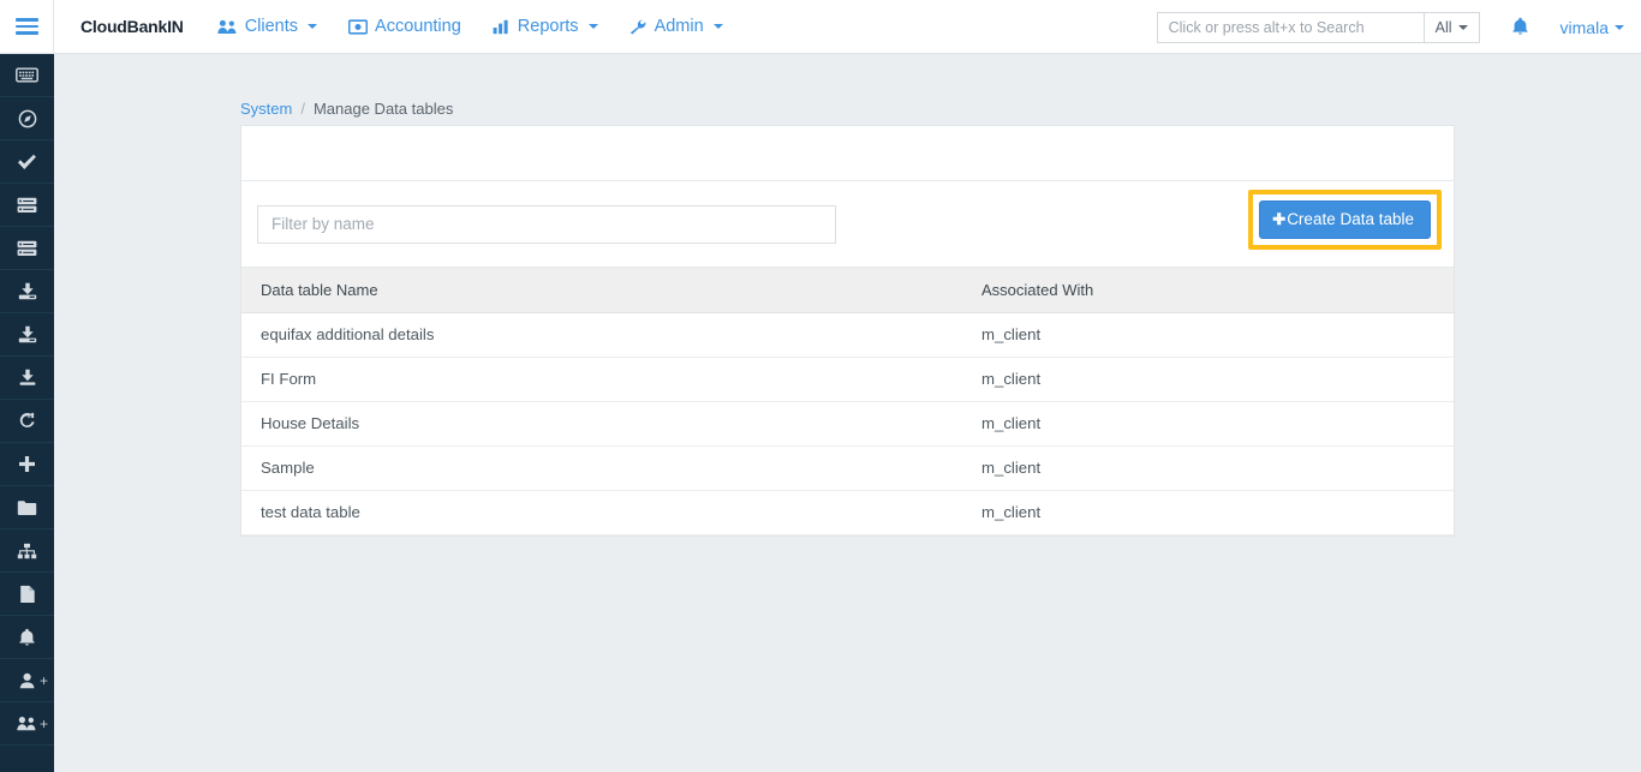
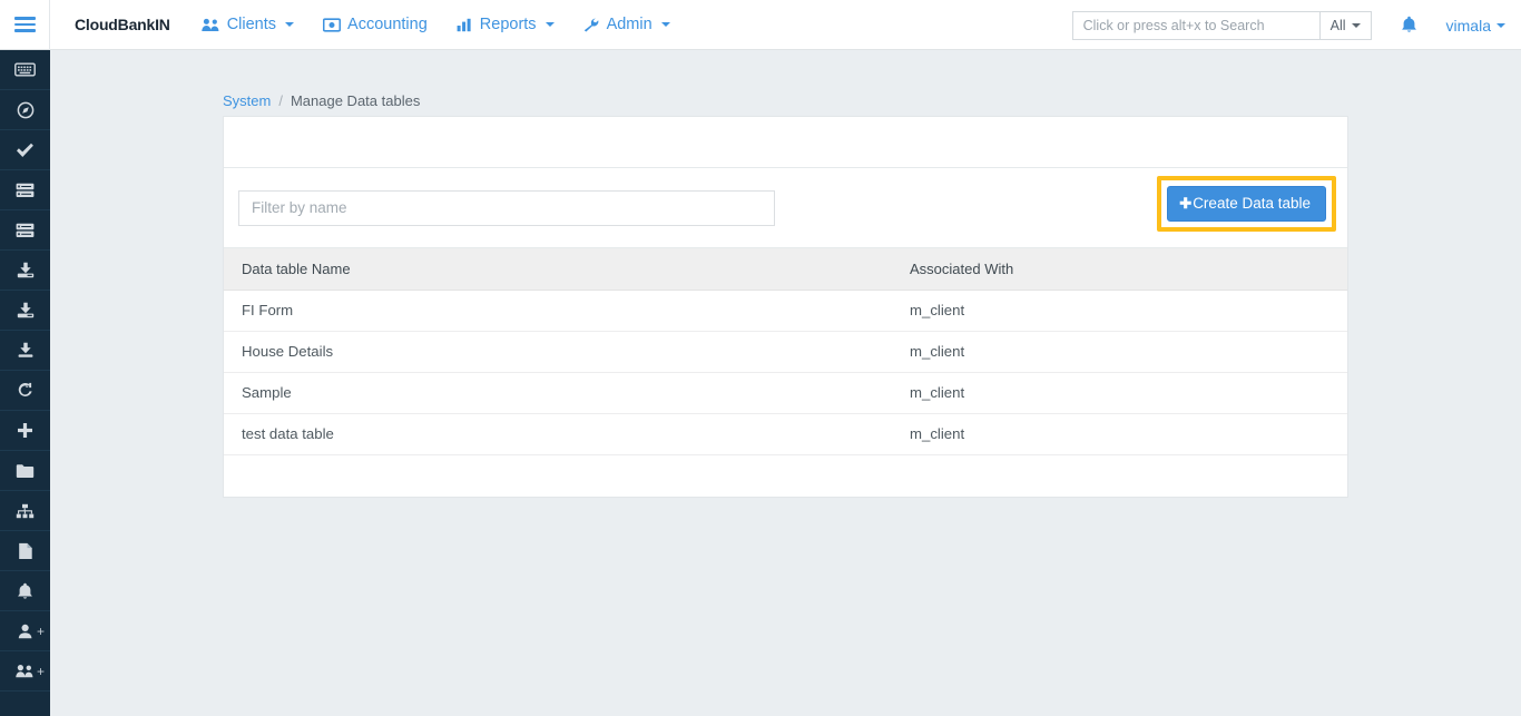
  CloudBankIN
  Clients
  Accounting
  Reports
  Admin
  Click or press alt+x to Search
  All
  vimala
  +
  +
  System
  /
  Manage Data tables
  Filter by name
  ✚
  Create Data table
  Data table Name	Associated With
- equifax additional details	m_client
  FI Form	m_client
  House Details	m_client
  Sample	m_client
  test data table	m_client
